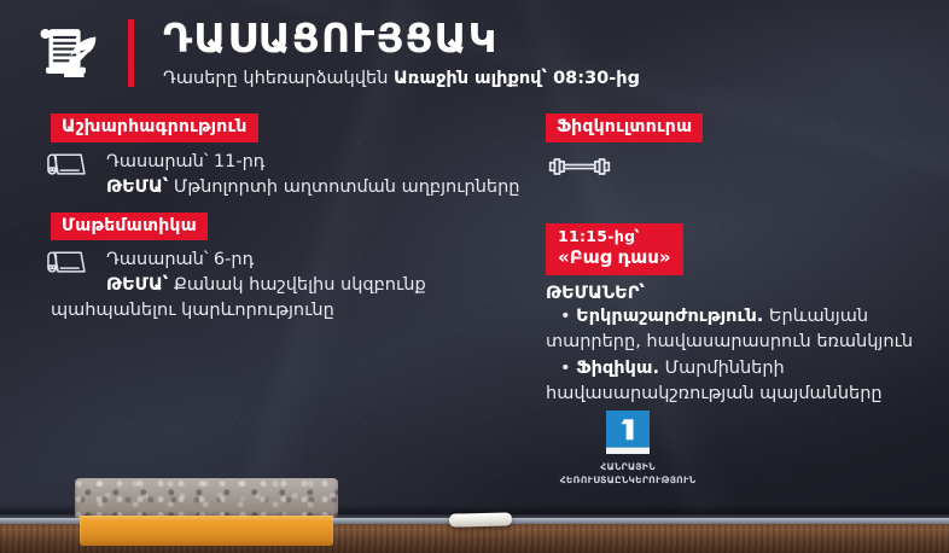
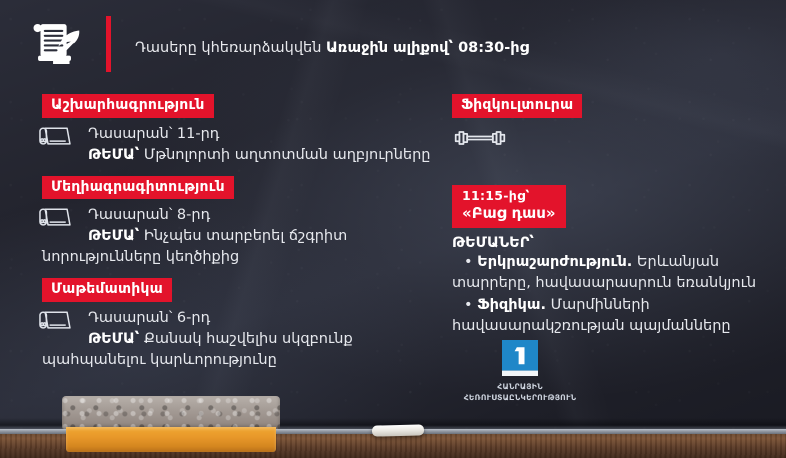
- ԴԱՍԱՑՈՒՅՑԱԿ
  Դասերը կհեռարձակվեն Առաջին ալիքով՝ 08:30-ից
  Աշխարհագրություն
  Դասարան՝ 11-րդ
  ԹԵՄԱ՝ Մթնոլորտի աղտոտման աղբյուրները
+ Մեղիագրագիտություն
+ Դասարան՝ 8-րդ
+ ԹԵՄԱ՝ Ինչպես տարբերել ճշգրիտ նորությունները կեղծիքից
  Մաթեմատիկա
  Դասարան՝ 6-րդ
  ԹԵՄԱ՝ Քանակ հաշվելիս սկզբունք պահպանելու կարևորությունը
  Ֆիզկուլտուրա
  11:15-ից՝
  «Բաց դաս»
  ԹԵՄԱՆԵՐ՝
  • Երկրաշարժություն. Երևանյան տարրերը, հավասարասրուն եռանկյուն
  • Ֆիզիկա. Մարմինների հավասարակշռության պայմանները
  ՀԱՆՐԱՅԻՆ ՀԵՌՈՒՍՏԱԸՆԿԵՐՈՒԹՅՈՒՆ
